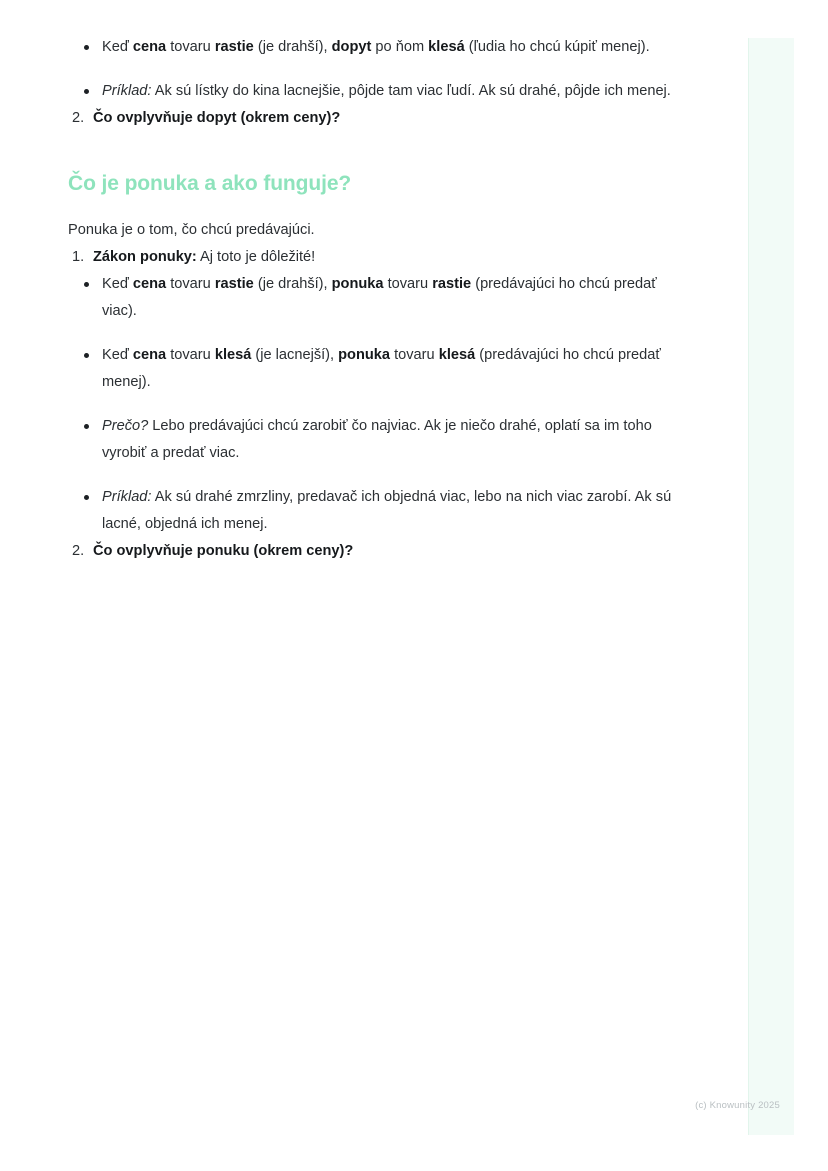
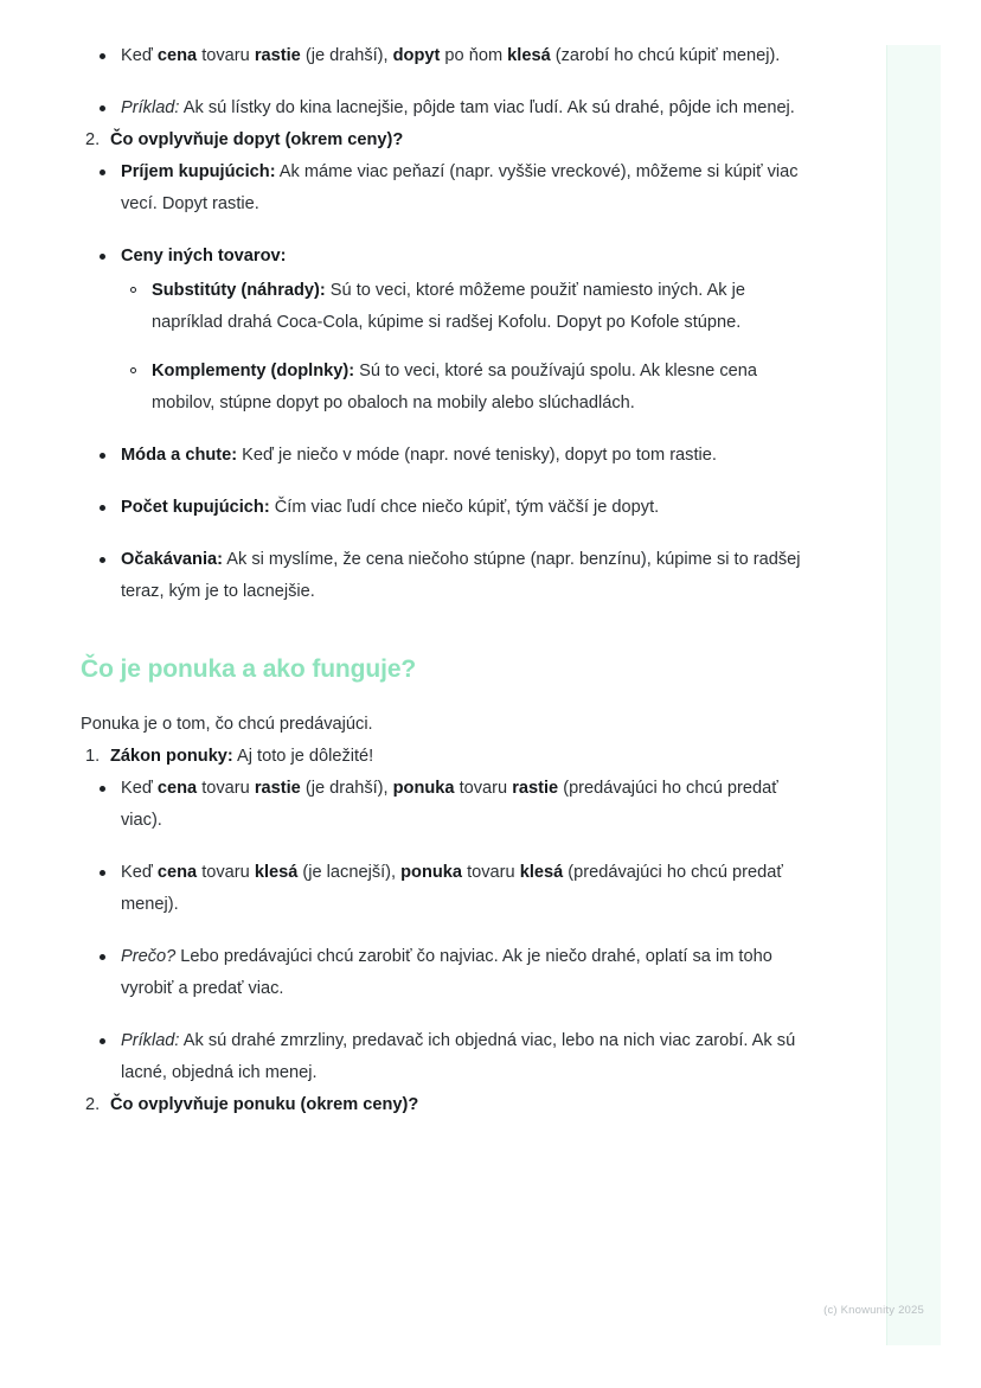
- Keď cena tovaru rastie (je drahší), dopyt po ňom klesá (ľudia ho chcú kúpiť menej).
+ Keď cena tovaru rastie (je drahší), dopyt po ňom klesá (zarobí ho chcú kúpiť menej).
  Príklad: Ak sú lístky do kina lacnejšie, pôjde tam viac ľudí. Ak sú drahé, pôjde ich menej.
  2.
  Čo ovplyvňuje dopyt (okrem ceny)?
+ Príjem kupujúcich: Ak máme viac peňazí (napr. vyššie vreckové), môžeme si kúpiť viac vecí. Dopyt rastie.
+ Ceny iných tovarov:
+ Substitúty (náhrady): Sú to veci, ktoré môžeme použiť namiesto iných. Ak je napríklad drahá Coca-Cola, kúpime si radšej Kofolu. Dopyt po Kofole stúpne.
+ Komplementy (doplnky): Sú to veci, ktoré sa používajú spolu. Ak klesne cena mobilov, stúpne dopyt po obaloch na mobily alebo slúchadlách.
+ Móda a chute: Keď je niečo v móde (napr. nové tenisky), dopyt po tom rastie.
+ Počet kupujúcich: Čím viac ľudí chce niečo kúpiť, tým väčší je dopyt.
+ Očakávania: Ak si myslíme, že cena niečoho stúpne (napr. benzínu), kúpime si to radšej teraz, kým je to lacnejšie.
  Čo je ponuka a ako funguje?
  Ponuka je o tom, čo chcú predávajúci.
  1.
  Zákon ponuky: Aj toto je dôležité!
  Keď cena tovaru rastie (je drahší), ponuka tovaru rastie (predávajúci ho chcú predať viac).
  Keď cena tovaru klesá (je lacnejší), ponuka tovaru klesá (predávajúci ho chcú predať menej).
  Prečo? Lebo predávajúci chcú zarobiť čo najviac. Ak je niečo drahé, oplatí sa im toho vyrobiť a predať viac.
  Príklad: Ak sú drahé zmrzliny, predavač ich objedná viac, lebo na nich viac zarobí. Ak sú lacné, objedná ich menej.
  2.
  Čo ovplyvňuje ponuku (okrem ceny)?
  (c) Knowunity 2025
